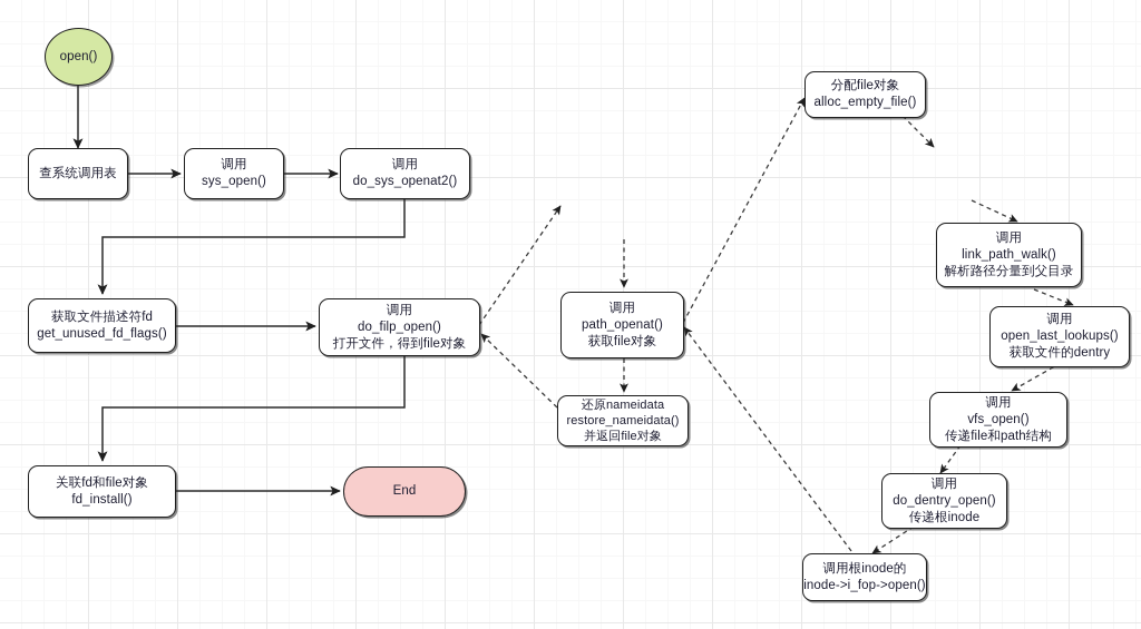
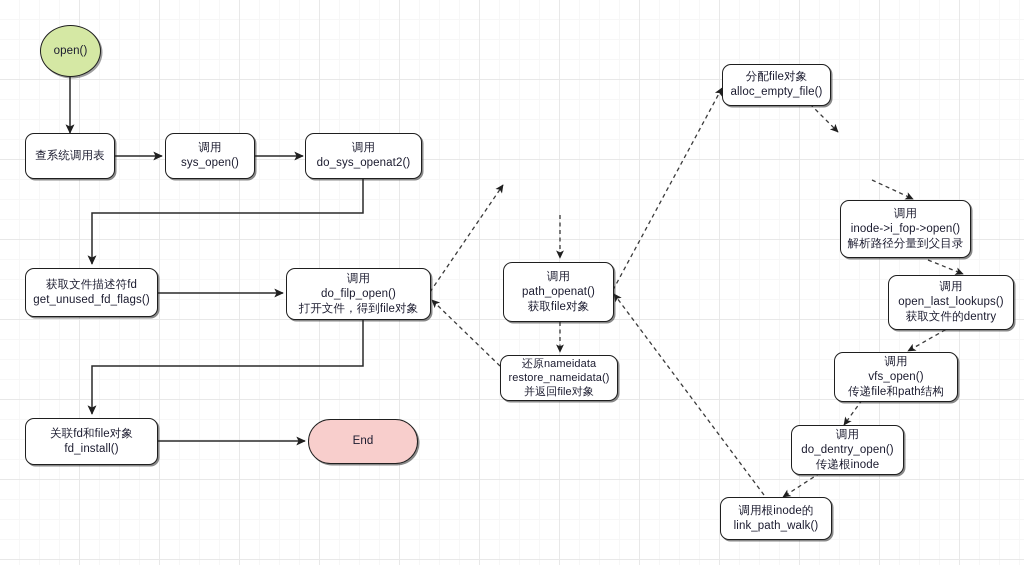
  open()
  查系统调用表
  调用
  sys_open()
  调用
  do_sys_openat2()
  获取文件描述符fd
  get_unused_fd_flags()
  调用
  do_filp_open()
  打开文件，得到file对象
  关联fd和file对象
  fd_install()
  End
  调用
  path_openat()
  获取file对象
  还原nameidata
  restore_nameidata()
  并返回file对象
  分配file对象
  alloc_empty_file()
  调用
- link_path_walk()
+ inode->i_fop->open()
  解析路径分量到父目录
  调用
  open_last_lookups()
  获取文件的dentry
  调用
  vfs_open()
  传递file和path结构
  调用
  do_dentry_open()
  传递根inode
  调用根inode的
- inode->i_fop->open()
+ link_path_walk()
